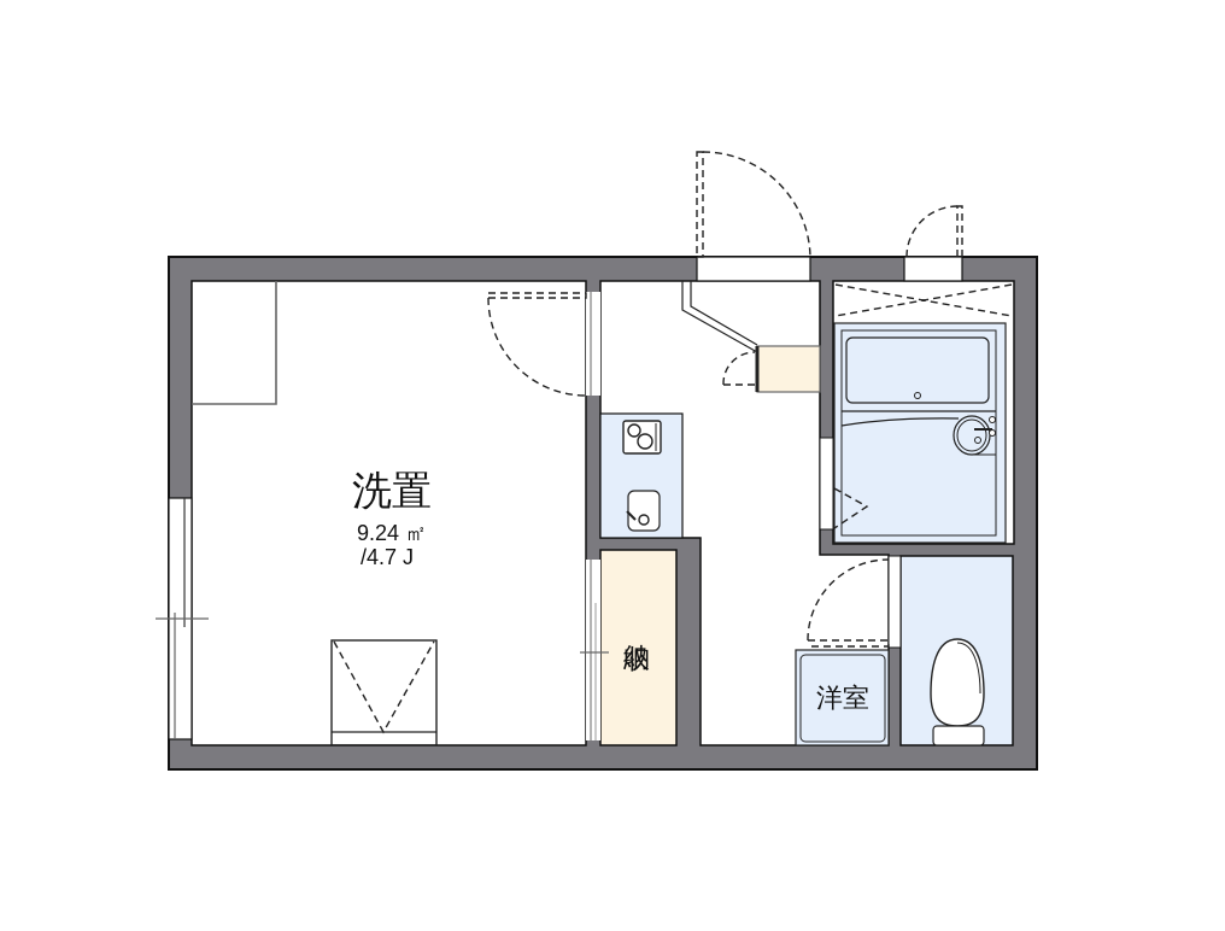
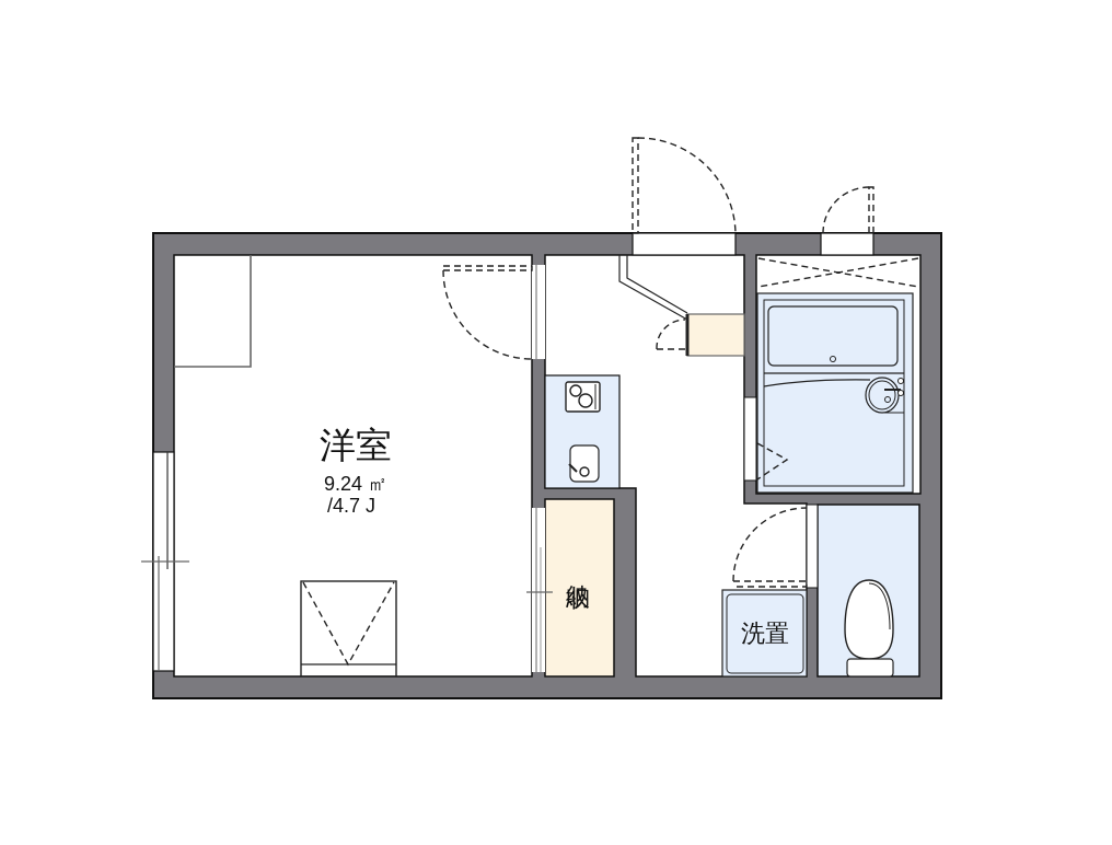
- 洗置
+ 洋室
  9.24 ㎡
  /4.7 J
- 洋室
+ 洗置
